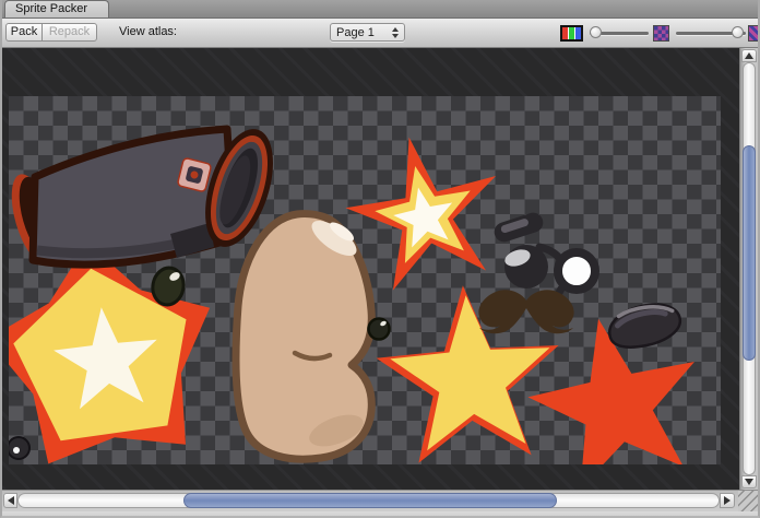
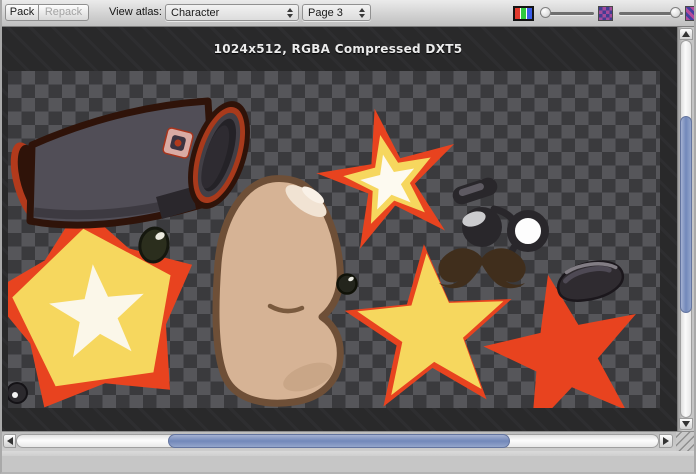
- Sprite Packer
  Pack
  Repack
  View atlas:
+ Character
- Page 1
+ Page 3
+ 1024x512, RGBA Compressed DXT5
